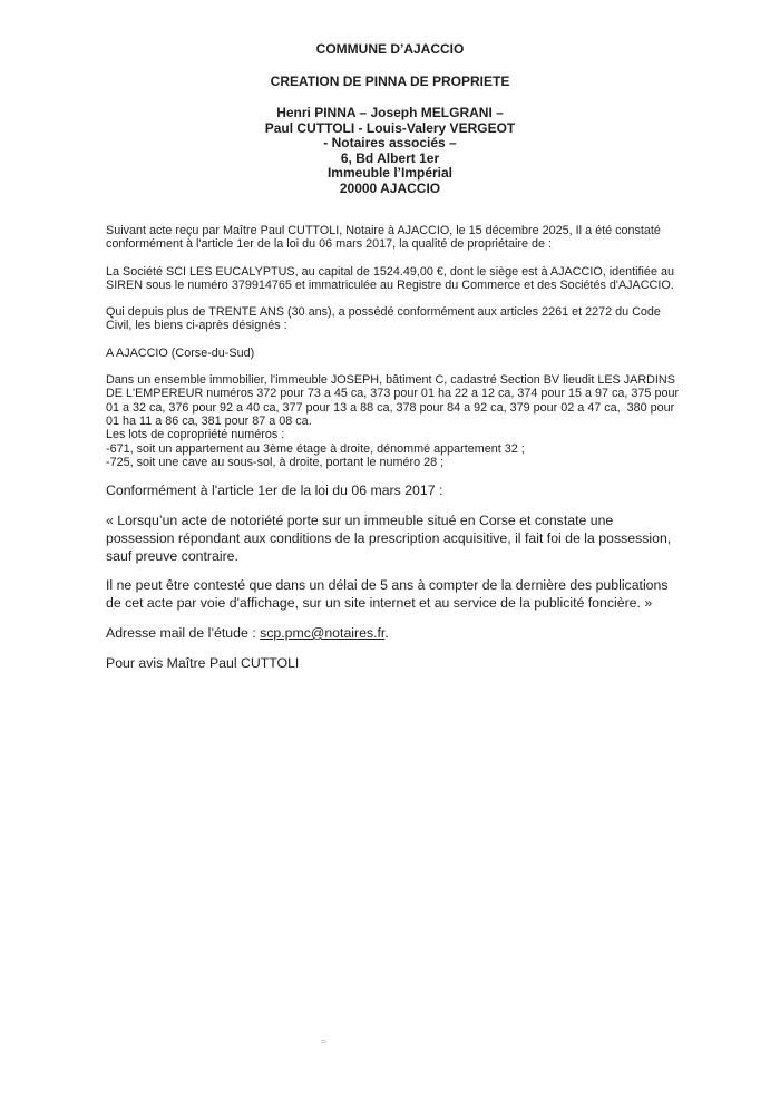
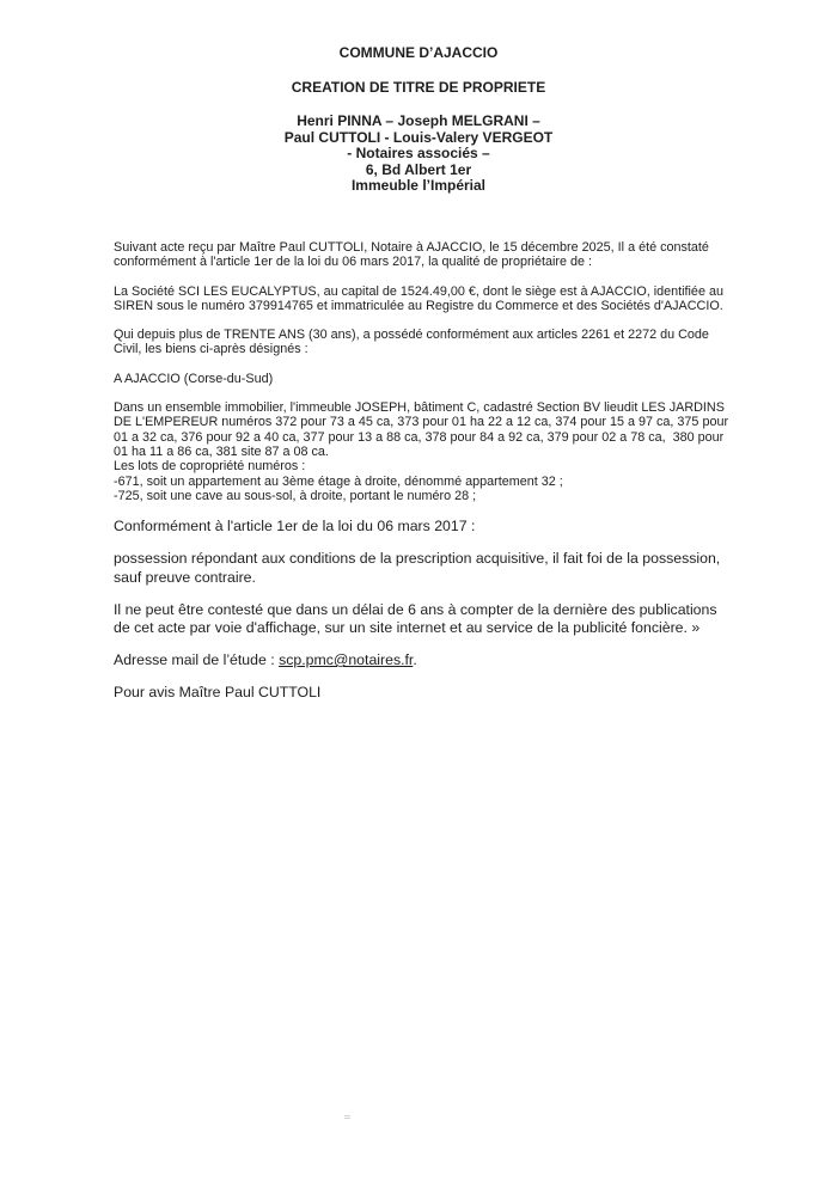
  COMMUNE D’AJACCIO
- CREATION DE PINNA DE PROPRIETE
+ CREATION DE TITRE DE PROPRIETE
  Henri PINNA – Joseph MELGRANI –
  Paul CUTTOLI - Louis-Valery VERGEOT
  - Notaires associés –
  6, Bd Albert 1er
  Immeuble l’Impérial
- 20000 AJACCIO
  Suivant acte reçu par Maître Paul CUTTOLI, Notaire à AJACCIO, le 15 décembre 2025, Il a été constaté
  conformément à l'article 1er de la loi du 06 mars 2017, la qualité de propriétaire de :
  La Société SCI LES EUCALYPTUS, au capital de 1524.49,00 €, dont le siège est à AJACCIO, identifiée au
  SIREN sous le numéro 379914765 et immatriculée au Registre du Commerce et des Sociétés d'AJACCIO.
  Qui depuis plus de TRENTE ANS (30 ans), a possédé conformément aux articles 2261 et 2272 du Code
  Civil, les biens ci-après désignés :
  A AJACCIO (Corse-du-Sud)
  Dans un ensemble immobilier, l'immeuble JOSEPH, bâtiment C, cadastré Section BV lieudit LES JARDINS
  DE L'EMPEREUR numéros 372 pour 73 a 45 ca, 373 pour 01 ha 22 a 12 ca, 374 pour 15 a 97 ca, 375 pour
- 01 a 32 ca, 376 pour 92 a 40 ca, 377 pour 13 a 88 ca, 378 pour 84 a 92 ca, 379 pour 02 a 47 ca, 380 pour
+ 01 a 32 ca, 376 pour 92 a 40 ca, 377 pour 13 a 88 ca, 378 pour 84 a 92 ca, 379 pour 02 a 78 ca, 380 pour
- 01 ha 11 a 86 ca, 381 pour 87 a 08 ca.
+ 01 ha 11 a 86 ca, 381 site 87 a 08 ca.
  Les lots de copropriété numéros :
  -671, soit un appartement au 3ème étage à droite, dénommé appartement 32 ;
  -725, soit une cave au sous-sol, à droite, portant le numéro 28 ;
  Conformément à l'article 1er de la loi du 06 mars 2017 :
- « Lorsqu’un acte de notoriété porte sur un immeuble situé en Corse et constate une
  possession répondant aux conditions de la prescription acquisitive, il fait foi de la possession,
  sauf preuve contraire.
- Il ne peut être contesté que dans un délai de 5 ans à compter de la dernière des publications
+ Il ne peut être contesté que dans un délai de 6 ans à compter de la dernière des publications
  de cet acte par voie d'affichage, sur un site internet et au service de la publicité foncière. »
  Adresse mail de l’étude : scp.pmc@notaires.fr.
  Pour avis Maître Paul CUTTOLI
